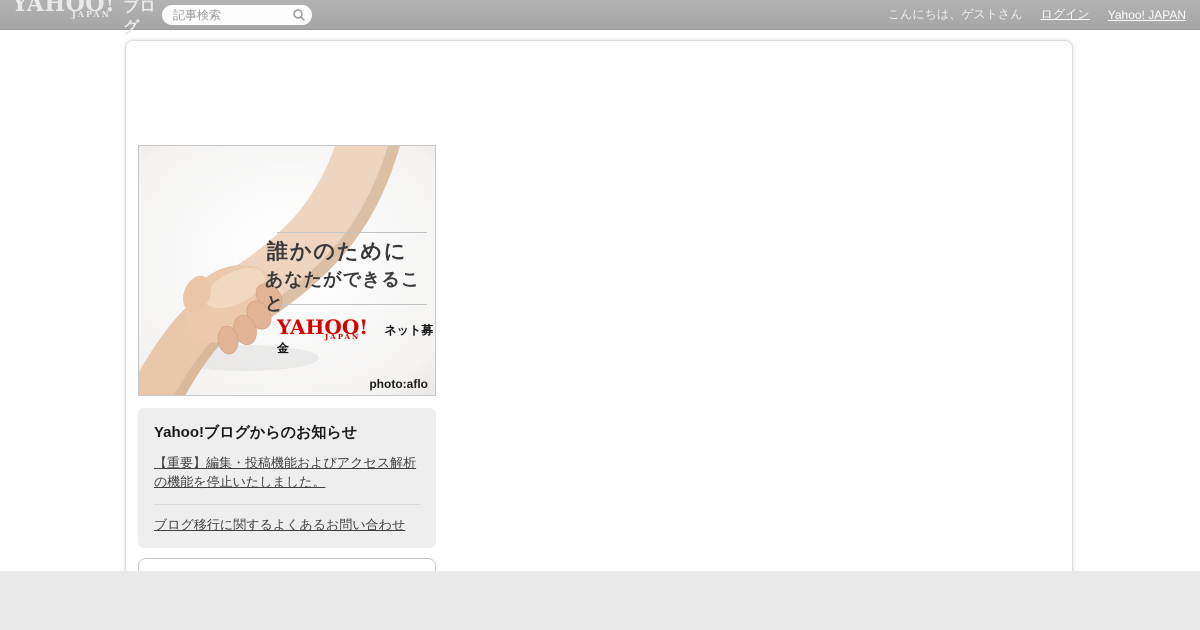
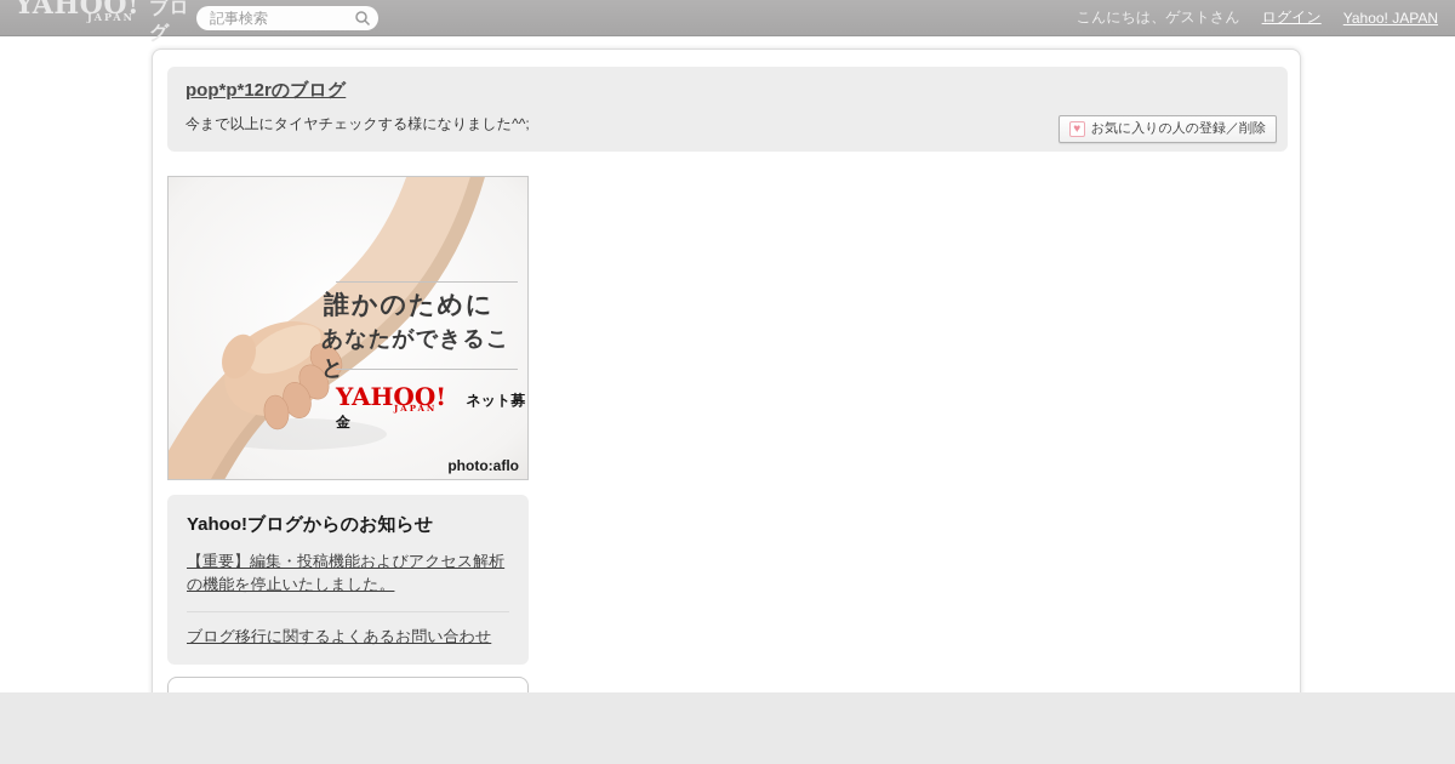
  YAHOO!
  JAPAN
  ブログ
  記事検索
  こんにちは、ゲストさん
  ログイン
  Yahoo! JAPAN
+ pop*p*12rのブログ
+ 今まで以上にタイヤチェックする様になりました^^;
+ ♥
+ お気に入りの人の登録／削除
  誰かのために
  あなたができること
  YAHOO!
  JAPAN
  ネット募金
  photo:aflo
  Yahoo!ブログからのお知らせ
  【重要】編集・投稿機能およびアクセス解析の機能を停止いたしました。
  ブログ移行に関するよくあるお問い合わせ
